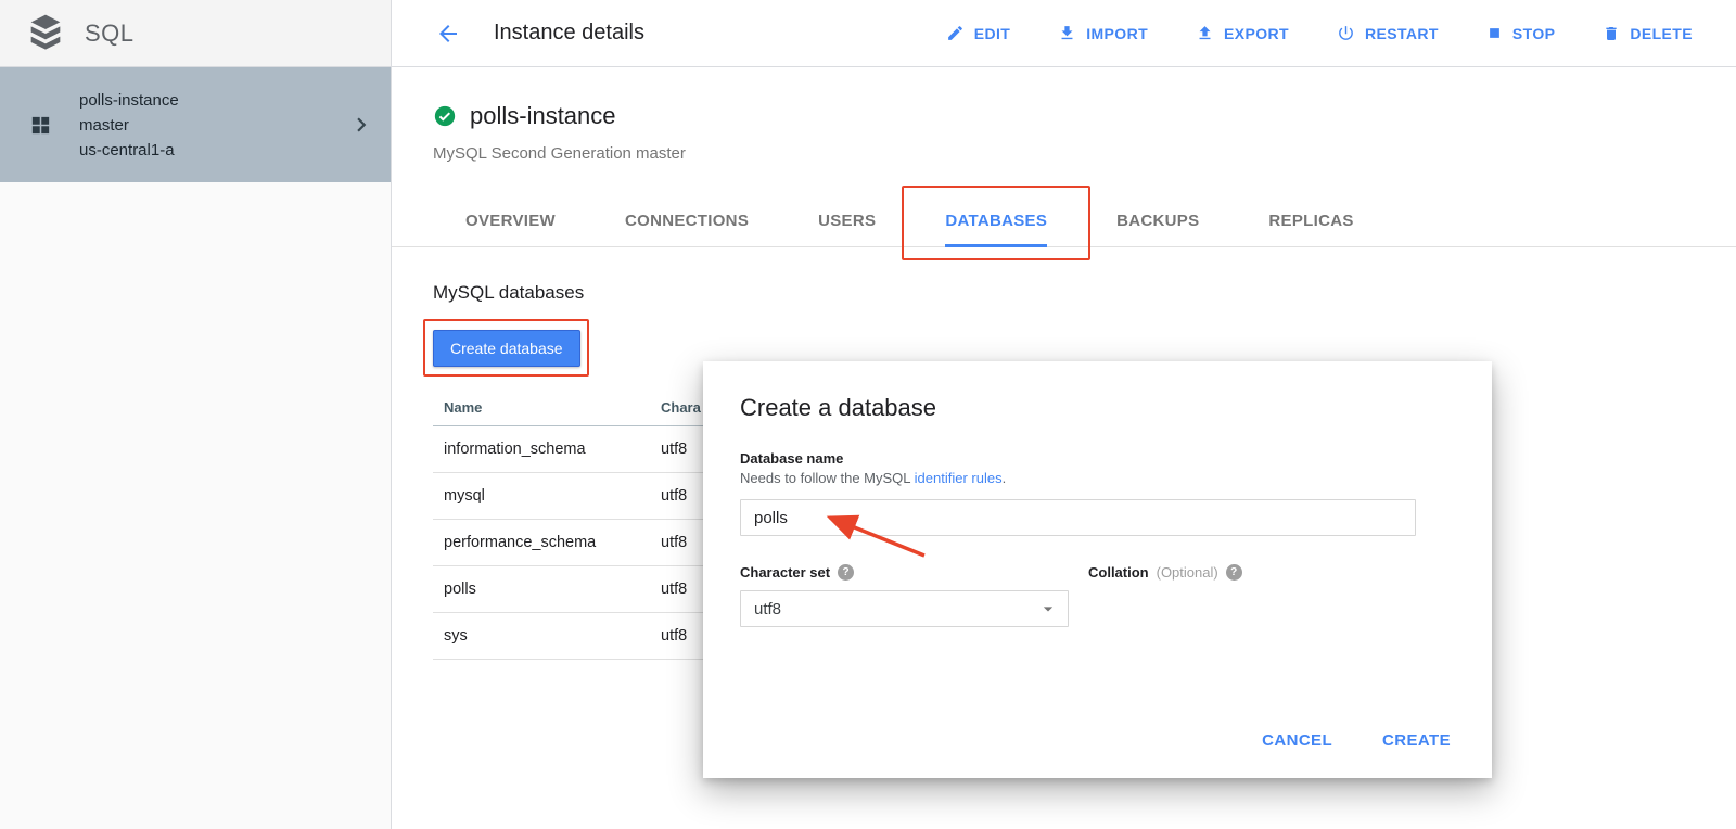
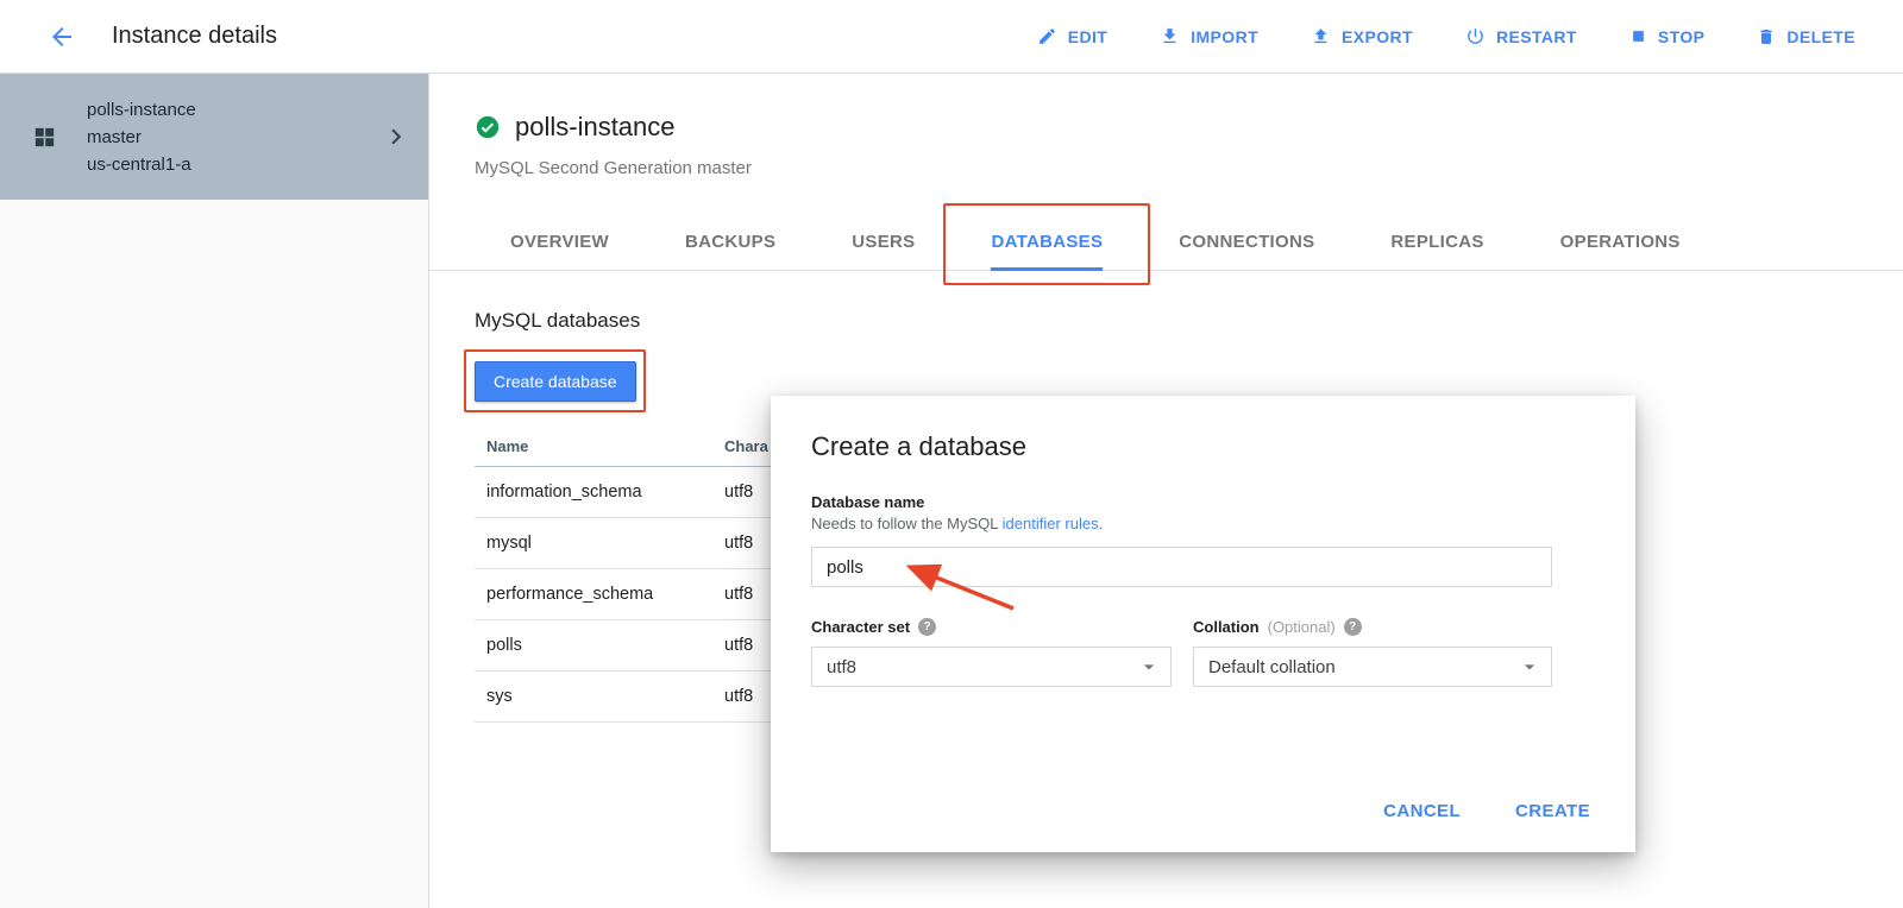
- SQL
  Instance details
  EDIT
  IMPORT
  EXPORT
  RESTART
  STOP
  DELETE
  polls-instance
  master
  us-central1-a
  polls-instance
  MySQL Second Generation master
  OVERVIEW
- CONNECTIONS
+ BACKUPS
  USERS
  DATABASES
- BACKUPS
+ CONNECTIONS
  REPLICAS
+ OPERATIONS
  MySQL databases
  Create database
  Name	Chara
  information_schema	utf8
  mysql	utf8
  performance_schema	utf8
  polls	utf8
  sys	utf8
  Create a database
  Database name
  Needs to follow the MySQL identifier rules.
  polls
  Character set
  ?
  utf8
  Collation
  (Optional)
  ?
+ Default collation
  CANCEL
  CREATE
